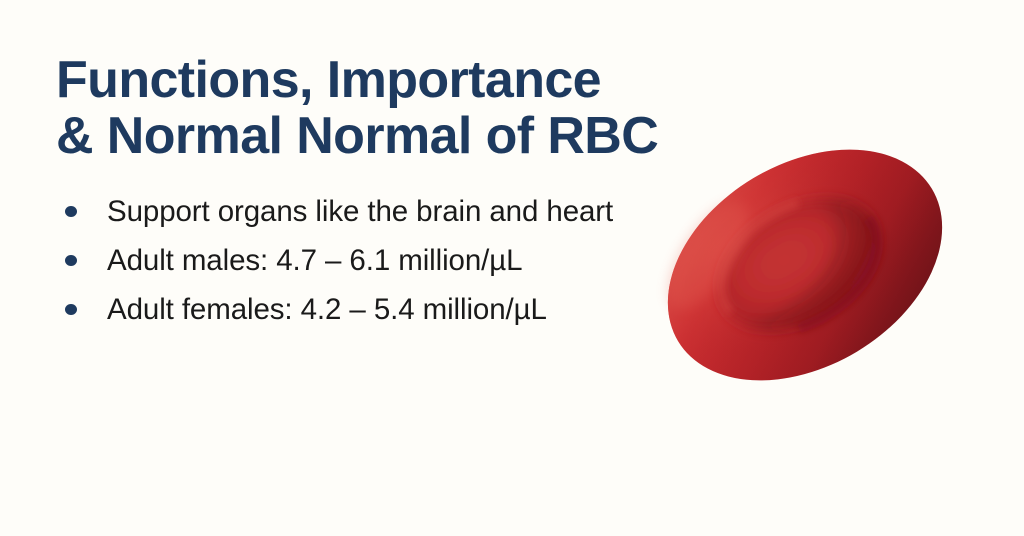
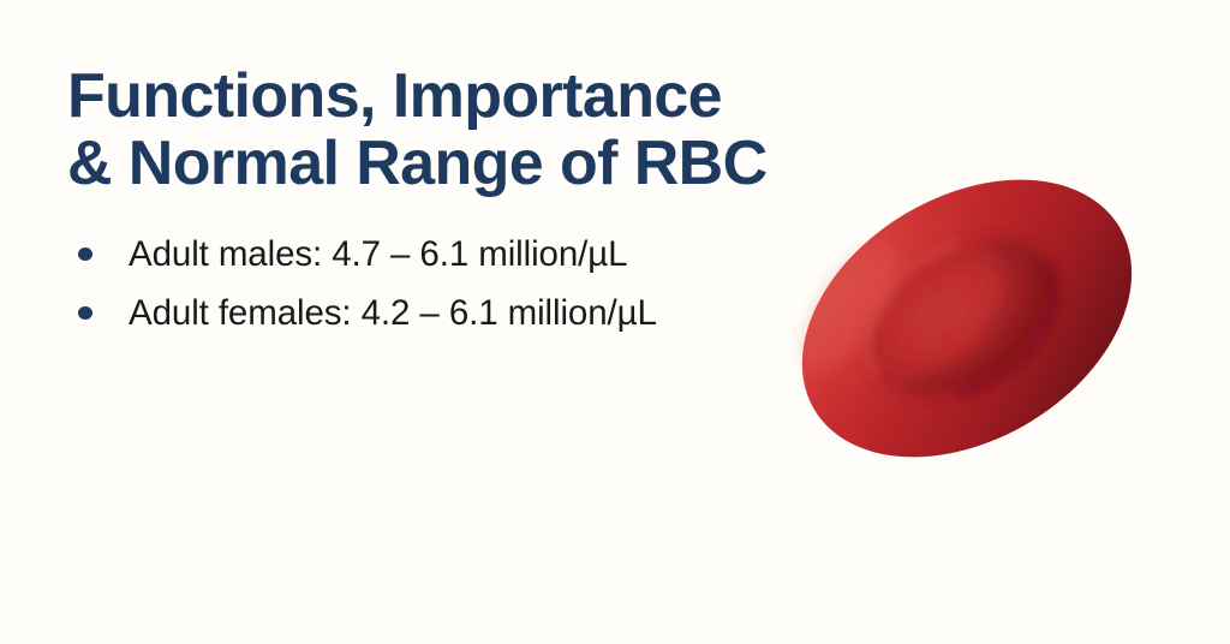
  Functions, Importance
- & Normal Normal of RBC
+ & Normal Range of RBC
- Support organs like the brain and heart
  Adult males: 4.7 – 6.1 million/µL
- Adult females: 4.2 – 5.4 million/µL
+ Adult females: 4.2 – 6.1 million/µL
